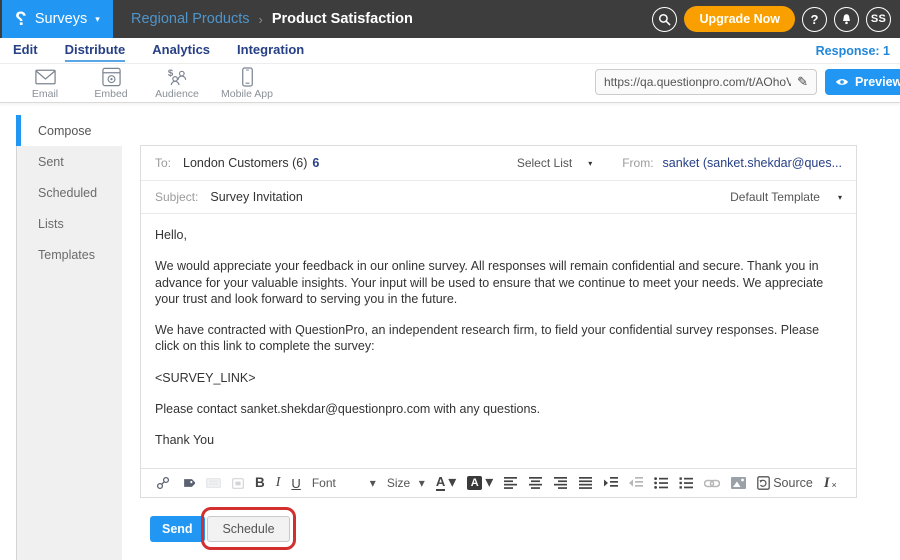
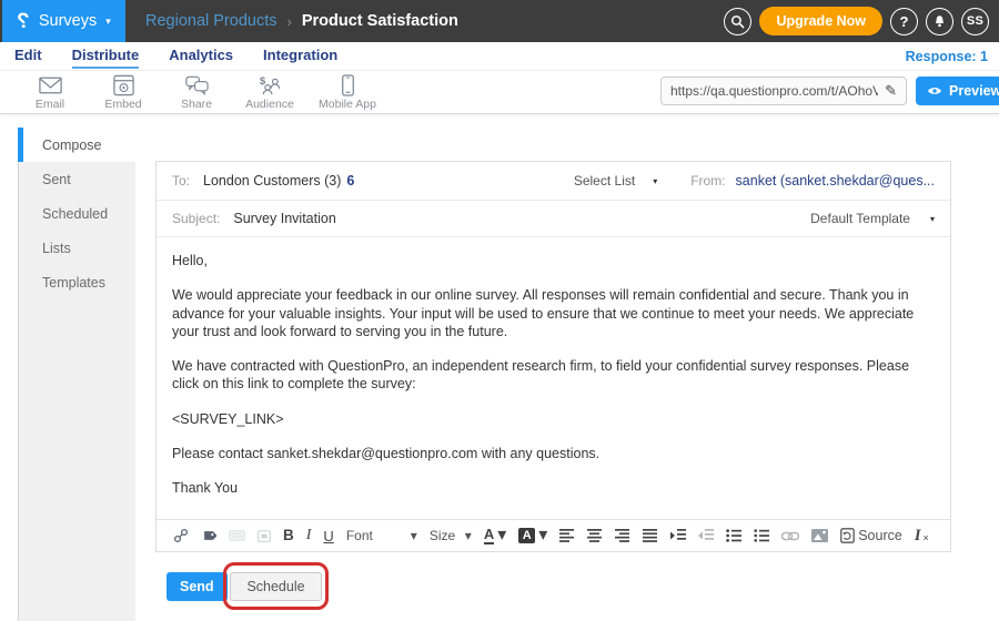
  Surveys
  ▾
  Regional Products
  ›
  Product Satisfaction
  Upgrade Now
  ?
  SS
  Edit
  Distribute
  Analytics
  Integration
  Response: 1
  Email
  Embed
+ Share
  $
  Audience
  Mobile App
  https://qa.questionpro.com/t/AOhoV
  ✎
  Preview
  Compose
  Sent
  Scheduled
  Lists
  Templates
  To:
- London Customers (6)
+ London Customers (3)
  6
  Select List
  ▾
  From:
  sanket (sanket.shekdar@ques...
  Subject:
  Survey Invitation
  Default Template
  ▾
  Hello,
  We would appreciate your feedback in our online survey. All responses will remain confidential and secure. Thank you in advance for your valuable insights. Your input will be used to ensure that we continue to meet your needs. We appreciate your trust and look forward to serving you in the future.
  We have contracted with QuestionPro, an independent research firm, to field your confidential survey responses. Please click on this link to complete the survey:
  <SURVEY_LINK>
  Please contact sanket.shekdar@questionpro.com with any questions.
  Thank You
  B
  I
  U
  Font
  ▾
  Size
  ▾
  A
  ▾
  A
  ▾
  Source
  I
  ×
  Send
  Schedule
